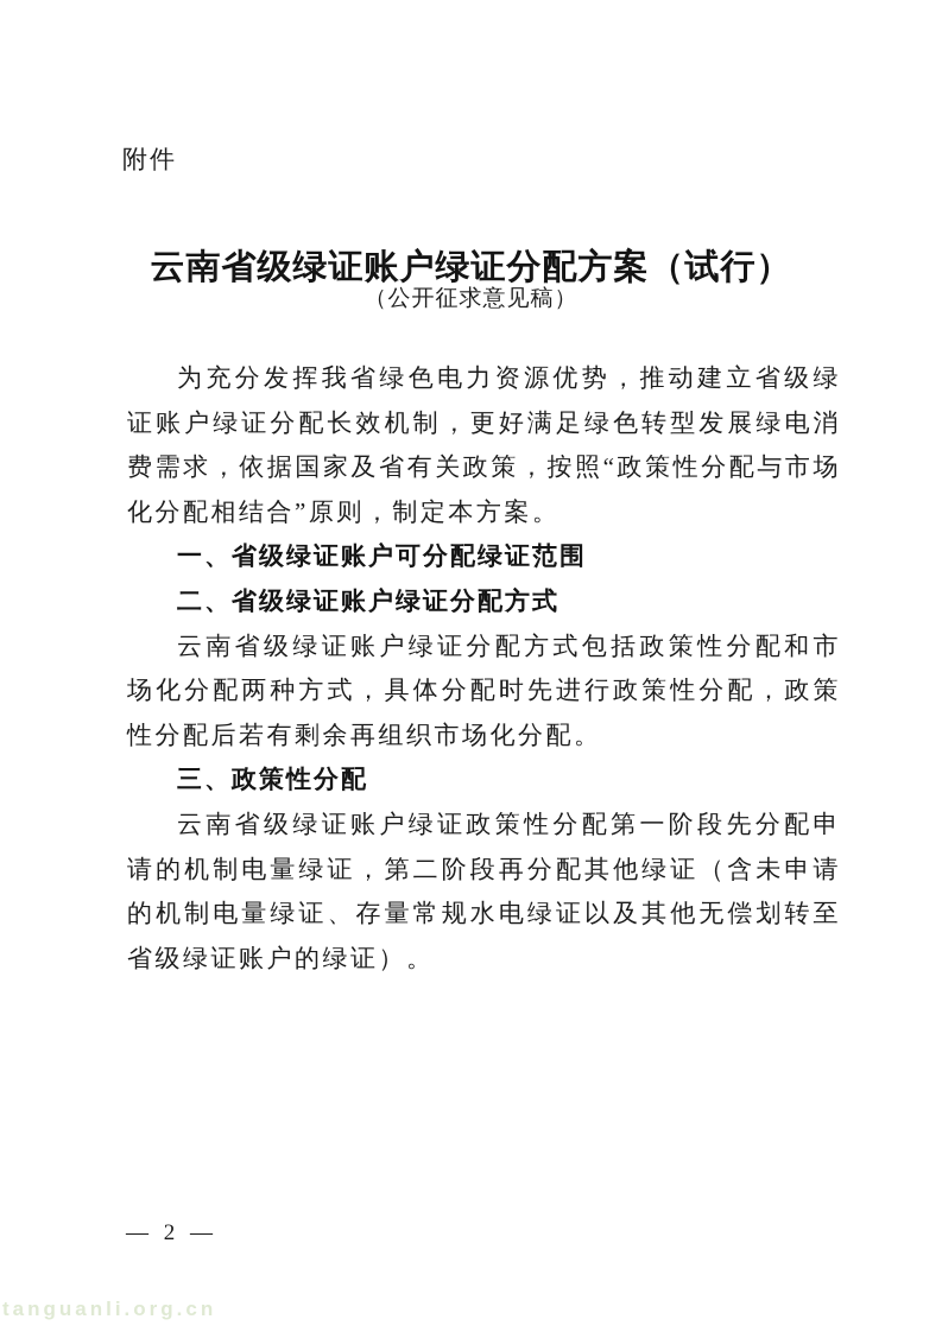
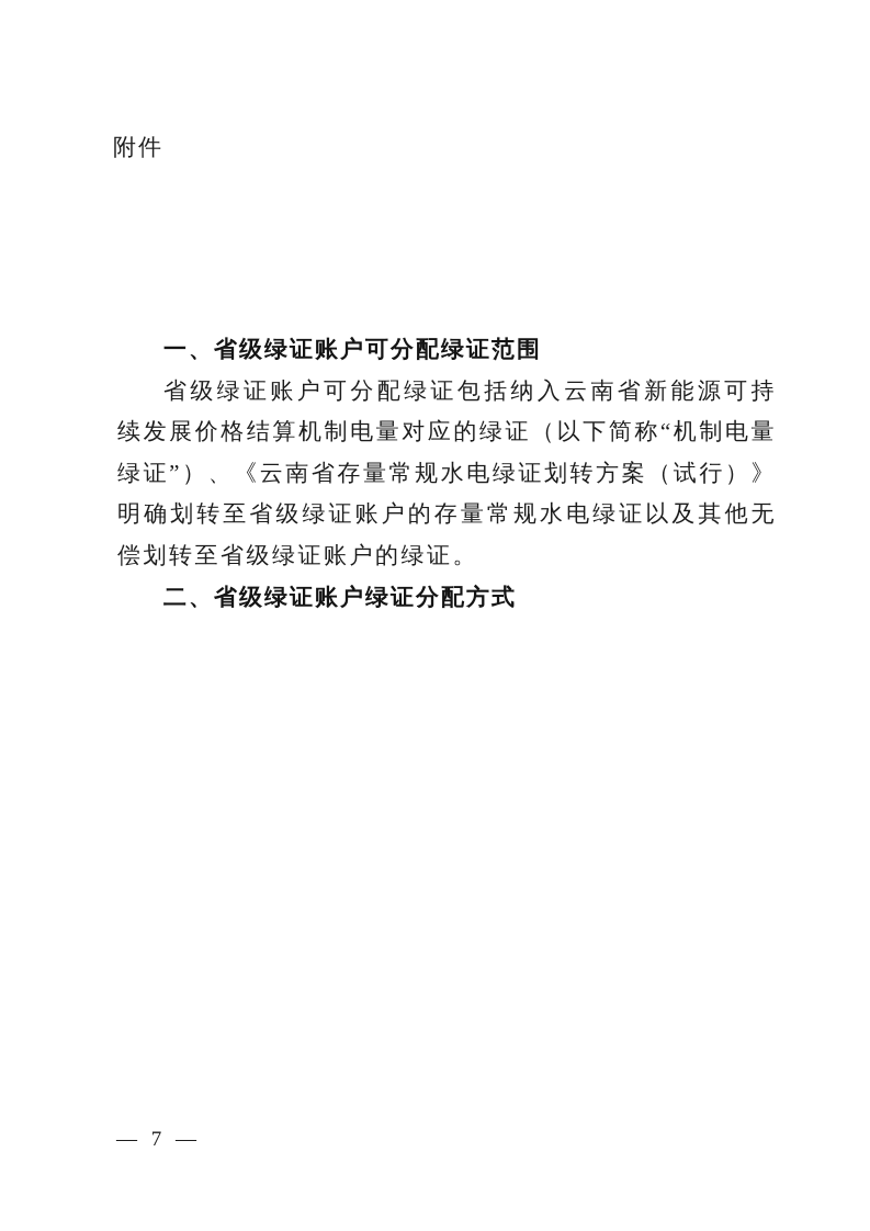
  附件
- 云南省级绿证账户绿证分配方案（试行）
- （公开征求意见稿）
- 为充分发挥我省绿色电力资源优势，推动建立省级绿证账户绿证分配长效机制，更好满足绿色转型发展绿电消费需求，依据国家及省有关政策，按照“政策性分配与市场化分配相结合”原则，制定本方案。
  一、省级绿证账户可分配绿证范围
+ 省级绿证账户可分配绿证包括纳入云南省新能源可持续发展价格结算机制电量对应的绿证（以下简称“机制电量绿证”）、《云南省存量常规水电绿证划转方案（试行）》明确划转至省级绿证账户的存量常规水电绿证以及其他无偿划转至省级绿证账户的绿证。
  二、省级绿证账户绿证分配方式
- 云南省级绿证账户绿证分配方式包括政策性分配和市场化分配两种方式，具体分配时先进行政策性分配，政策性分配后若有剩余再组织市场化分配。
- 三、政策性分配
- 云南省级绿证账户绿证政策性分配第一阶段先分配申请的机制电量绿证，第二阶段再分配其他绿证（含未申请的机制电量绿证、存量常规水电绿证以及其他无偿划转至省级绿证账户的绿证）。
- — 2 —
+ — 7 —
- tanguanli.org.cn
